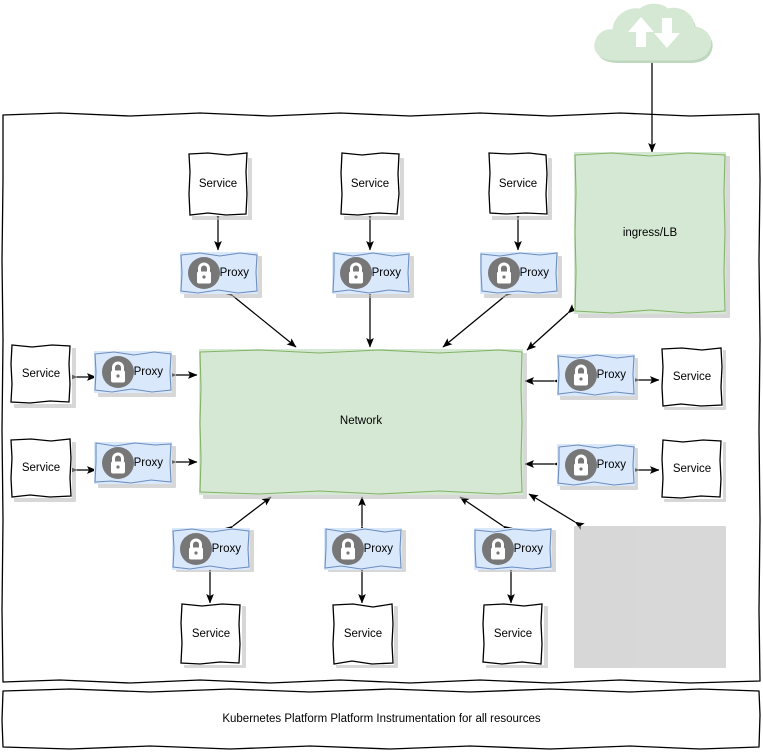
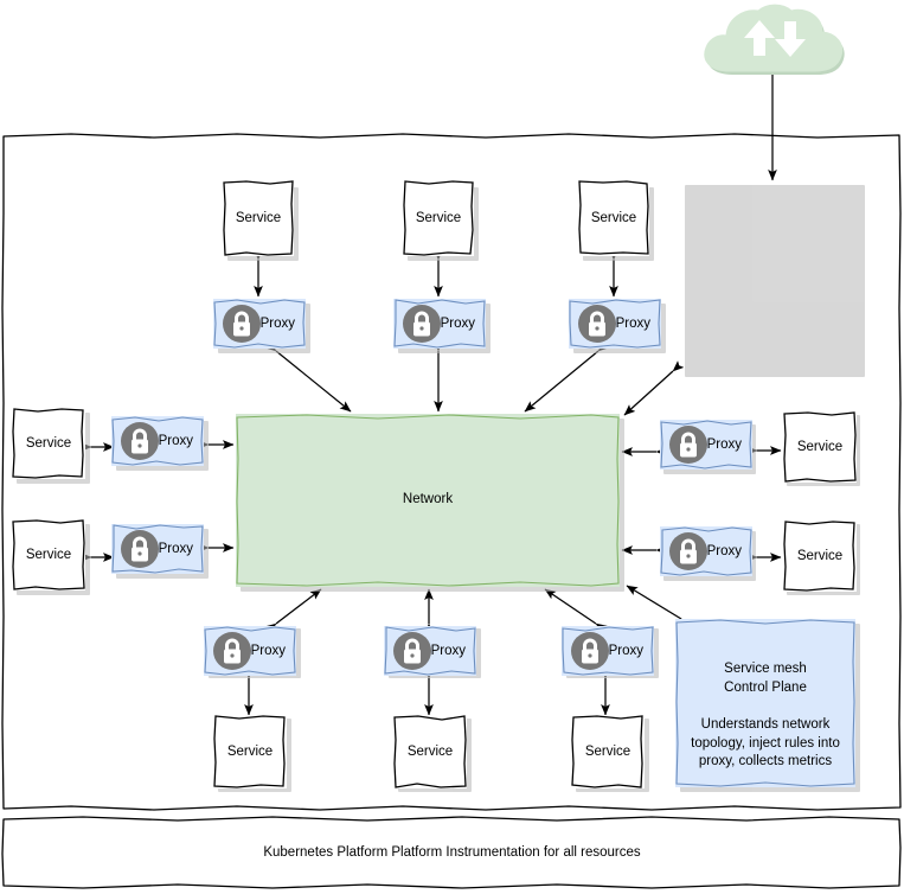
  Service
  Service
  Service
  Proxy
  Proxy
  Proxy
- ingress/LB
  Network
  Service
  Service
  Proxy
  Proxy
  Proxy
  Proxy
  Service
  Service
  Proxy
  Proxy
  Proxy
  Service
  Service
  Service
+ Service mesh
+ Control Plane
+ Understands network
+ topology, inject rules into
+ proxy, collects metrics
  Kubernetes Platform Platform Instrumentation for all resources
